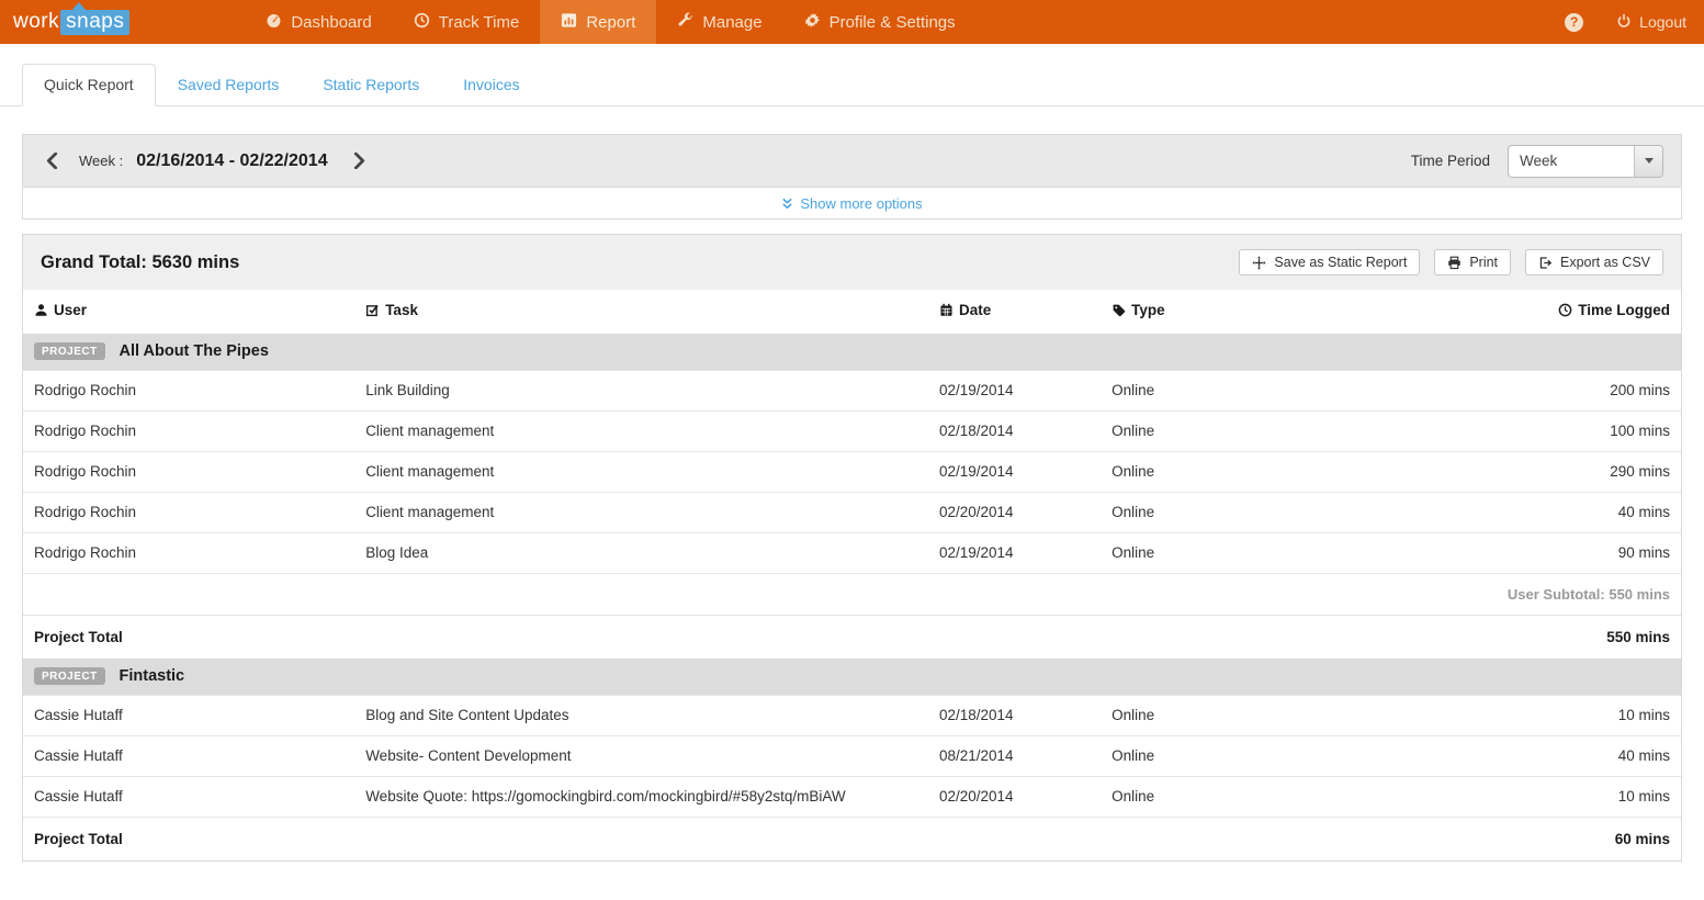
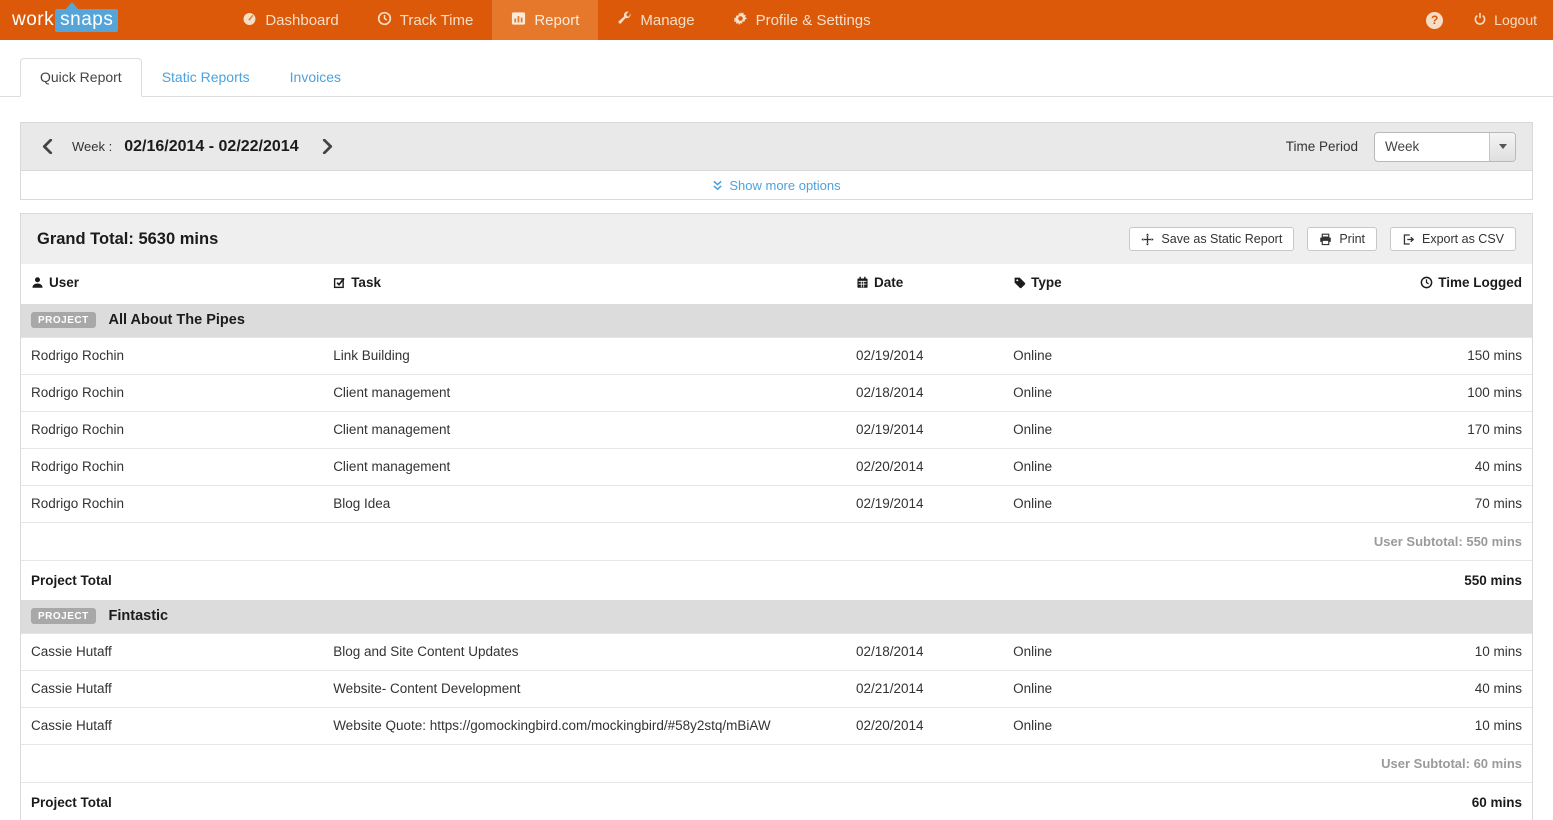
  work
  snaps
  Dashboard
  Track Time
  Report
  Manage
  Profile & Settings
  ?
  Logout
  Quick Report
- Saved Reports
  Static Reports
  Invoices
  Week :
  02/16/2014 - 02/22/2014
  Time Period
  Week
  Show more options
  Grand Total: 5630 mins
  Save as Static Report
  Print
  Export as CSV
  User	Task	Date	Type	Time Logged
  PROJECT All About The Pipes
- Rodrigo Rochin	Link Building	02/19/2014	Online	200 mins
+ Rodrigo Rochin	Link Building	02/19/2014	Online	150 mins
  Rodrigo Rochin	Client management	02/18/2014	Online	100 mins
- Rodrigo Rochin	Client management	02/19/2014	Online	290 mins
+ Rodrigo Rochin	Client management	02/19/2014	Online	170 mins
  Rodrigo Rochin	Client management	02/20/2014	Online	40 mins
- Rodrigo Rochin	Blog Idea	02/19/2014	Online	90 mins
+ Rodrigo Rochin	Blog Idea	02/19/2014	Online	70 mins
  User Subtotal: 550 mins
  Project Total		550 mins
  PROJECT Fintastic
  Cassie Hutaff	Blog and Site Content Updates	02/18/2014	Online	10 mins
- Cassie Hutaff	Website- Content Development	08/21/2014	Online	40 mins
+ Cassie Hutaff	Website- Content Development	02/21/2014	Online	40 mins
  Cassie Hutaff	Website Quote: https://gomockingbird.com/mockingbird/#58y2stq/mBiAW	02/20/2014	Online	10 mins
+ User Subtotal: 60 mins
  Project Total		60 mins
